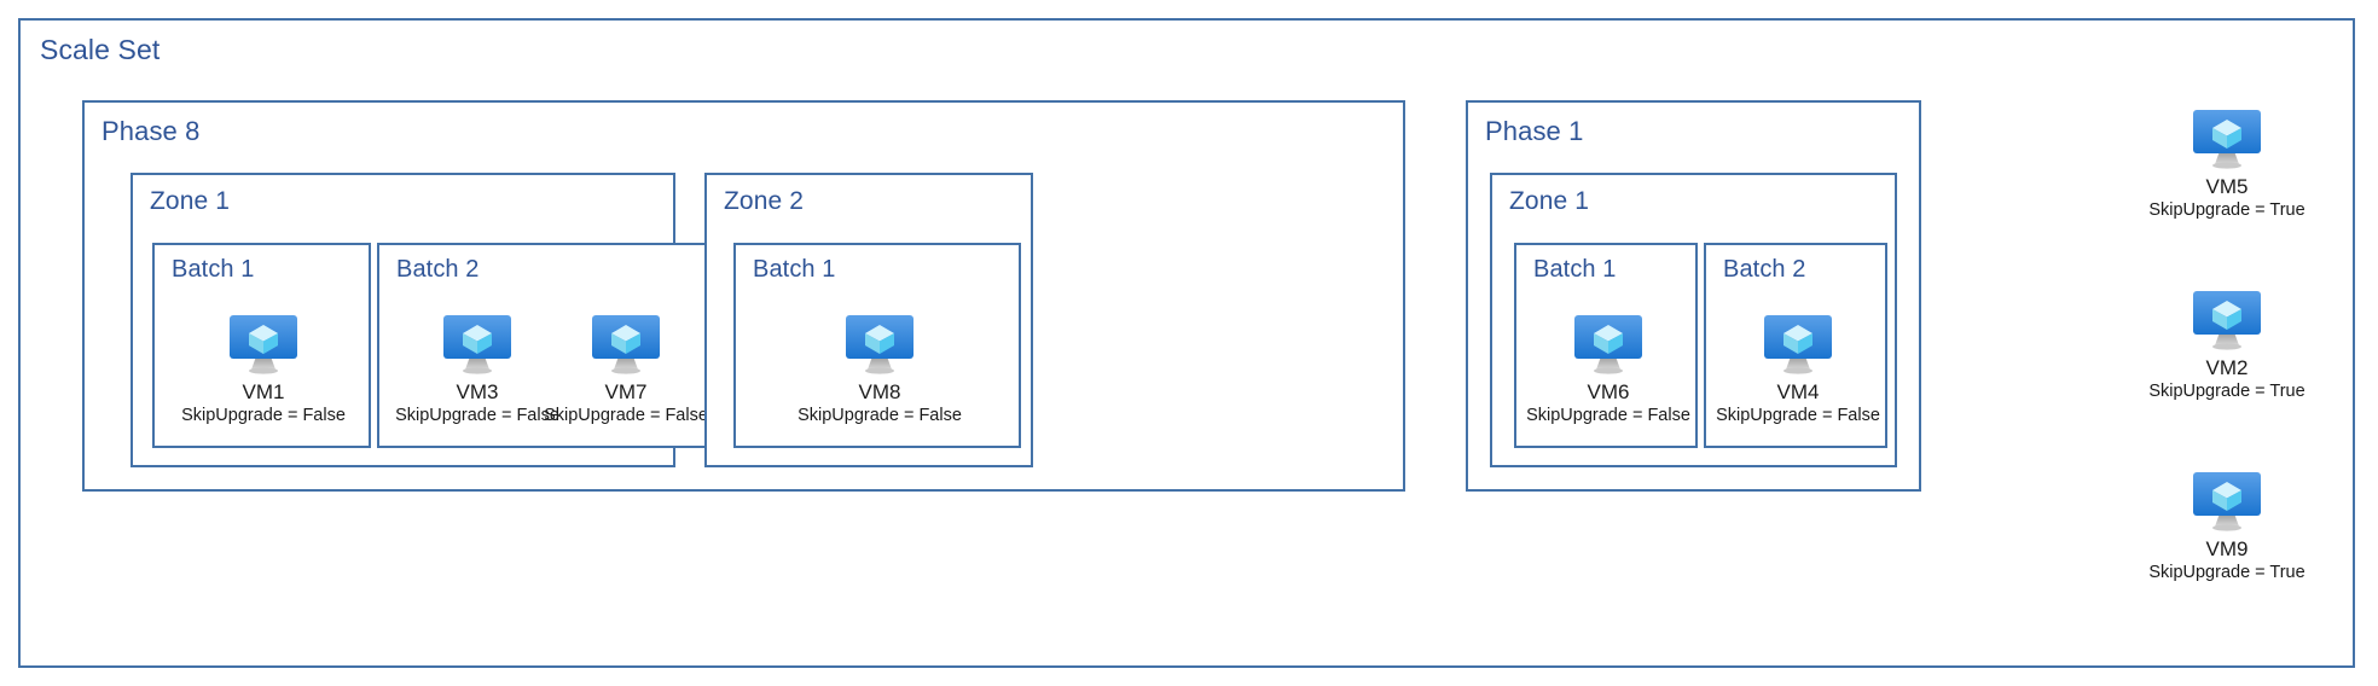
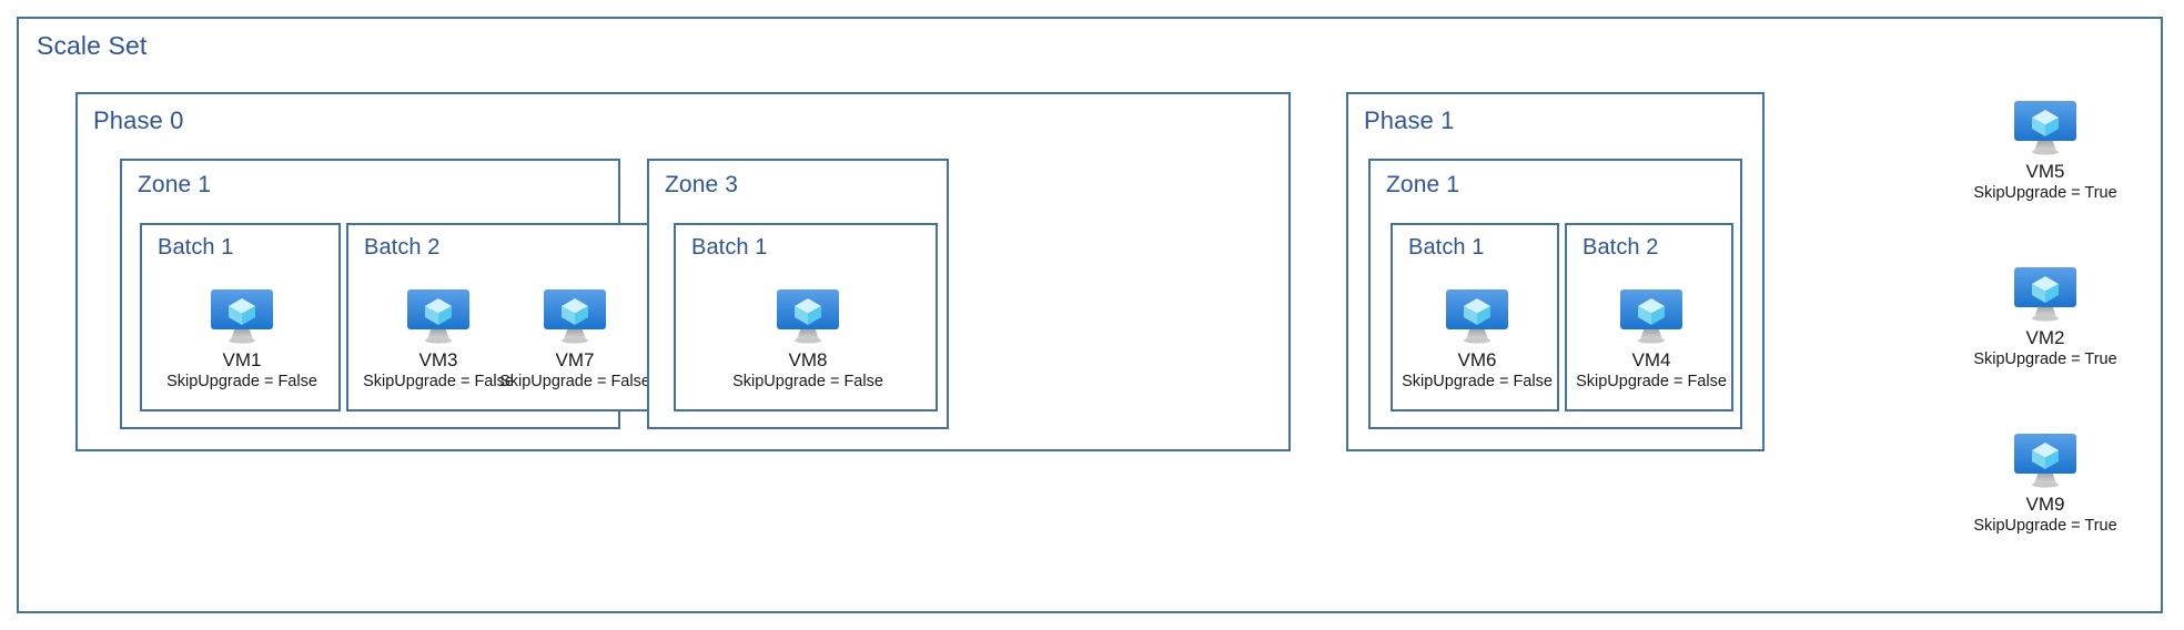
  Scale Set
- Phase 8
+ Phase 0
  Zone 1
  Batch 1
  VM1
  SkipUpgrade = False
  Batch 2
  VM3
  SkipUpgrade = False
  VM7
  SkipUpgrade = False
- Zone 2
+ Zone 3
  Batch 1
  VM8
  SkipUpgrade = False
  Phase 1
  Zone 1
  Batch 1
  VM6
  SkipUpgrade = False
  Batch 2
  VM4
  SkipUpgrade = False
  VM5
  SkipUpgrade = True
  VM2
  SkipUpgrade = True
  VM9
  SkipUpgrade = True
